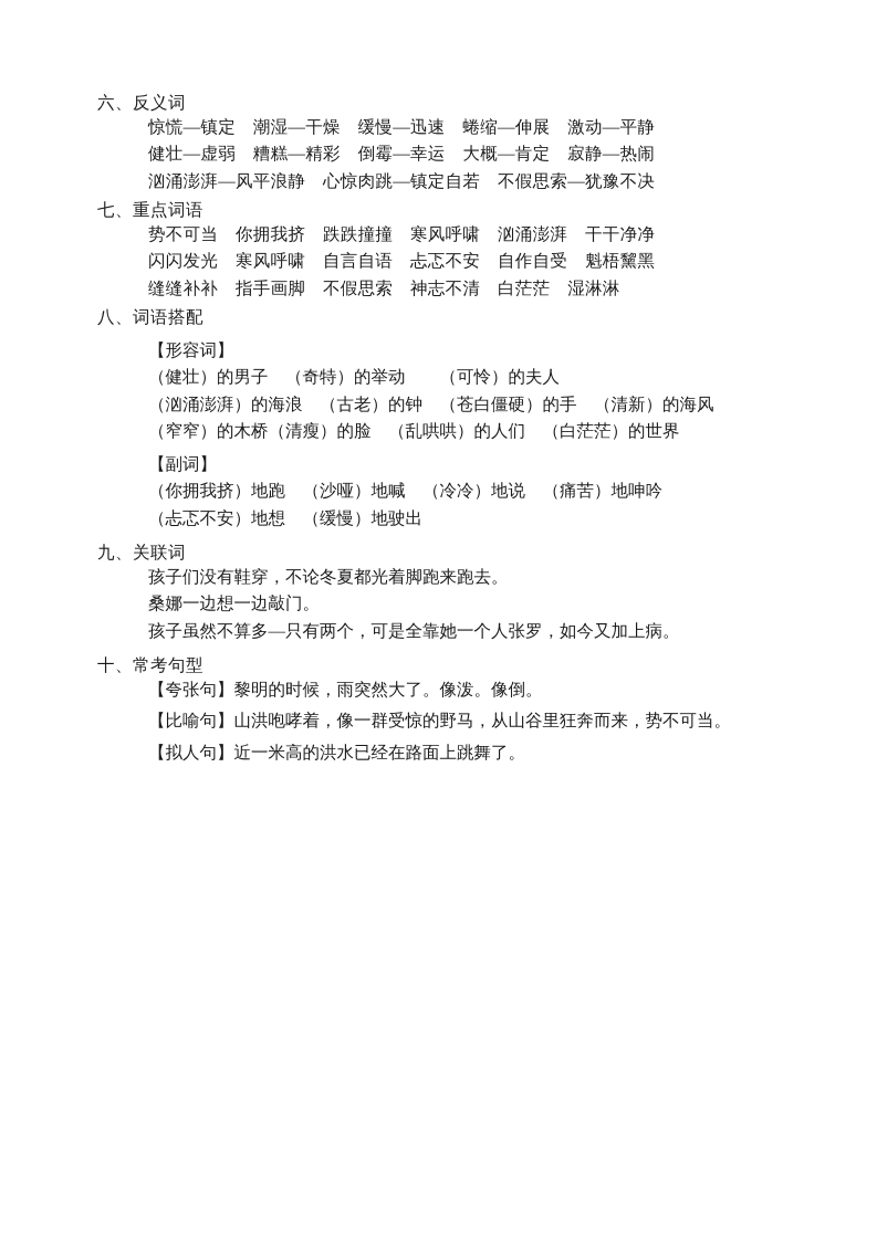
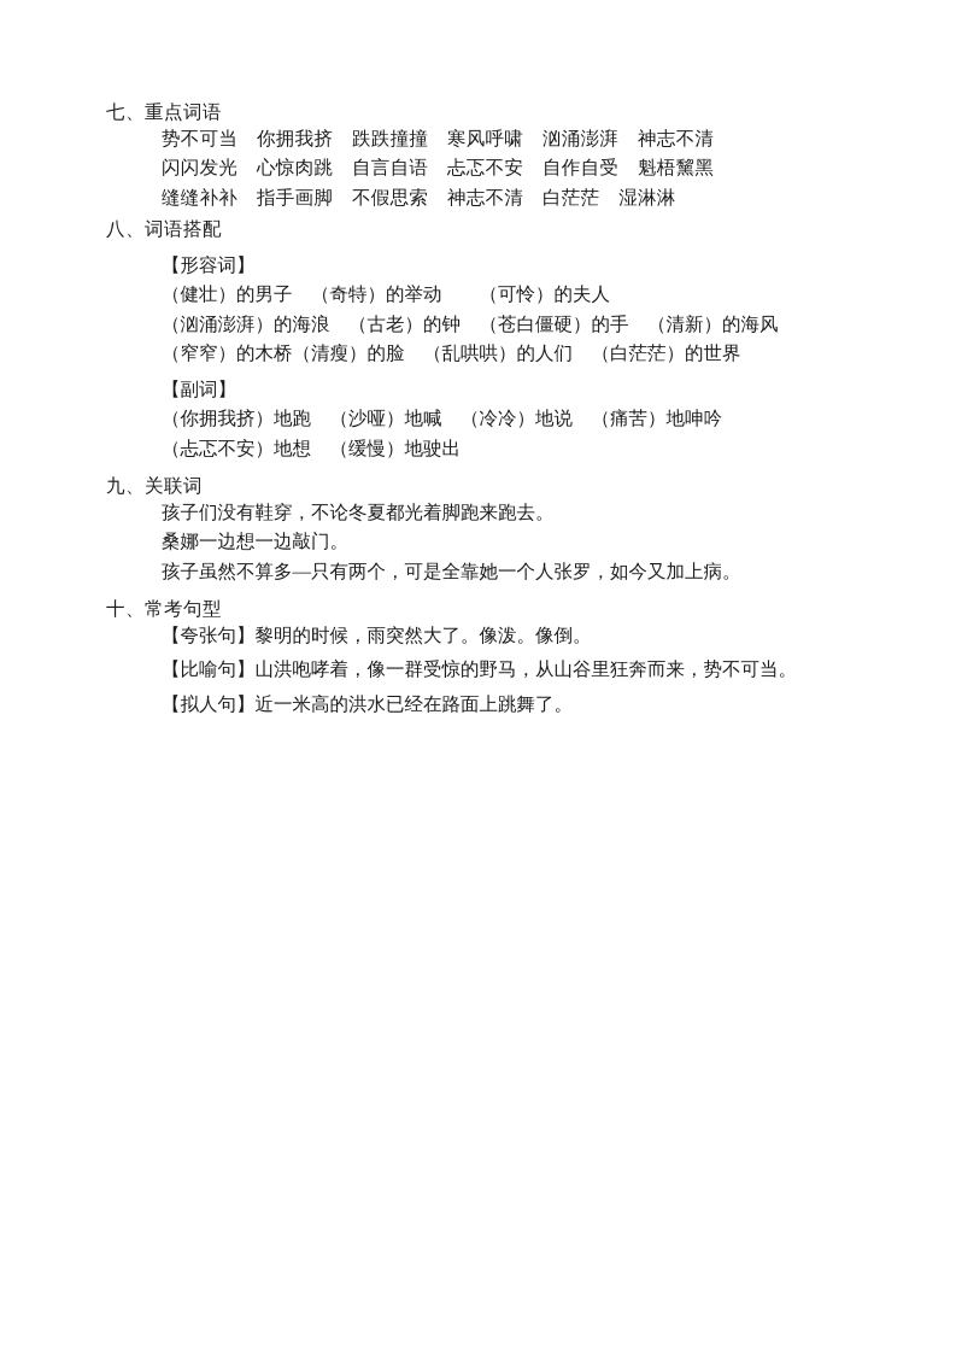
- 六、反义词
- 惊慌—镇定 潮湿—干燥 缓慢—迅速 蜷缩—伸展 激动—平静
- 健壮—虚弱 糟糕—精彩 倒霉—幸运 大概—肯定 寂静—热闹
- 汹涌澎湃—风平浪静 心惊肉跳—镇定自若 不假思索—犹豫不决
  七、重点词语
- 势不可当 你拥我挤 跌跌撞撞 寒风呼啸 汹涌澎湃 干干净净
+ 势不可当 你拥我挤 跌跌撞撞 寒风呼啸 汹涌澎湃 神志不清
- 闪闪发光 寒风呼啸 自言自语 忐忑不安 自作自受 魁梧黧黑
+ 闪闪发光 心惊肉跳 自言自语 忐忑不安 自作自受 魁梧黧黑
  缝缝补补 指手画脚 不假思索 神志不清 白茫茫 湿淋淋
  八、词语搭配
  【形容词】
  （健壮）的男子 （奇特）的举动 （可怜）的夫人
  （汹涌澎湃）的海浪 （古老）的钟 （苍白僵硬）的手 （清新）的海风
  （窄窄）的木桥（清瘦）的脸 （乱哄哄）的人们 （白茫茫）的世界
  【副词】
  （你拥我挤）地跑 （沙哑）地喊 （冷冷）地说 （痛苦）地呻吟
  （忐忑不安）地想 （缓慢）地驶出
  九、关联词
  孩子们没有鞋穿，不论冬夏都光着脚跑来跑去。
  桑娜一边想一边敲门。
  孩子虽然不算多—只有两个，可是全靠她一个人张罗，如今又加上病。
  十、常考句型
  【夸张句】黎明的时候，雨突然大了。像泼。像倒。
  【比喻句】山洪咆哮着，像一群受惊的野马，从山谷里狂奔而来，势不可当。
  【拟人句】近一米高的洪水已经在路面上跳舞了。
